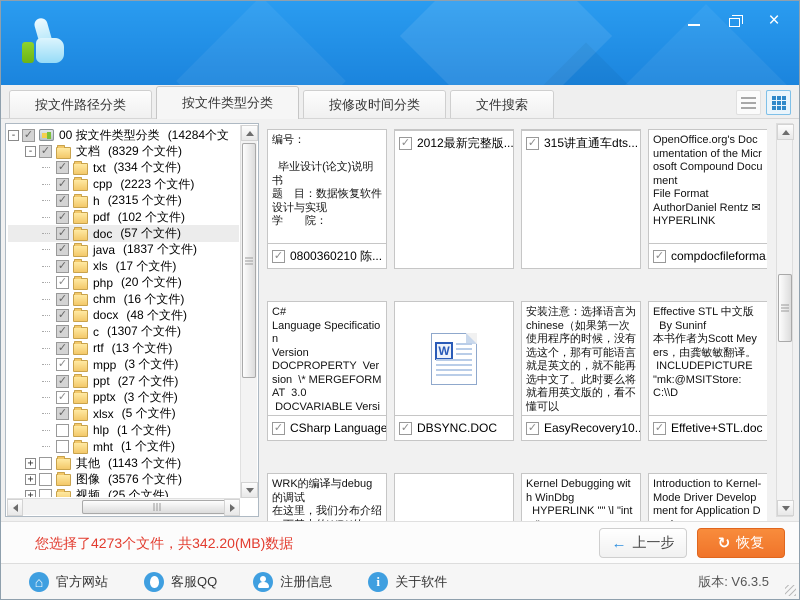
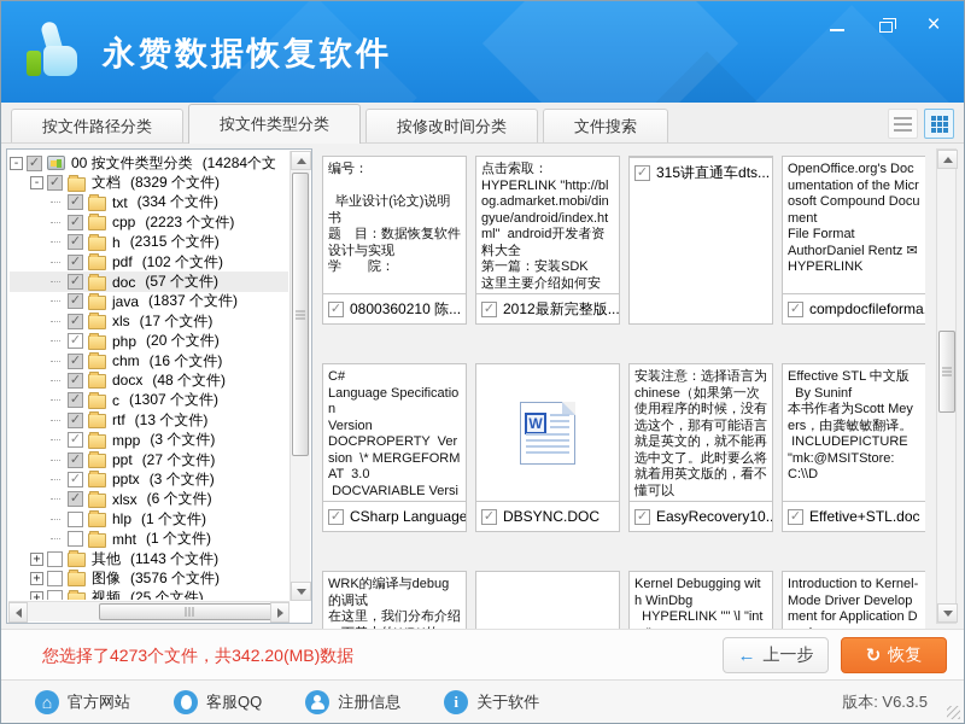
+ 永赞数据恢复软件
  ×
  按文件路径分类
  按文件类型分类
  按修改时间分类
  文件搜索
  -
  ✓
  00 按文件类型分类
  (14284个文
  -
  ✓
  文档
  (8329 个文件)
  ✓
  txt
  (334 个文件)
  ✓
  cpp
  (2223 个文件)
  ✓
  h
  (2315 个文件)
  ✓
  pdf
  (102 个文件)
  ✓
  doc
  (57 个文件)
  ✓
  java
  (1837 个文件)
  ✓
  xls
  (17 个文件)
  ✓
  php
  (20 个文件)
  ✓
  chm
  (16 个文件)
  ✓
  docx
  (48 个文件)
  ✓
  c
  (1307 个文件)
  ✓
  rtf
  (13 个文件)
  ✓
  mpp
  (3 个文件)
  ✓
  ppt
  (27 个文件)
  ✓
  pptx
  (3 个文件)
  ✓
  xlsx
- (5 个文件)
+ (6 个文件)
  hlp
  (1 个文件)
  mht
  (1 个文件)
  +
  其他
  (1143 个文件)
  +
  图像
  (3576 个文件)
  +
  视频
  (25 个文件)
  编号：
  毕业设计(论文)说明书
  题 目：数据恢复软件设计与实现
  学 院：
  ✓
  0800360210 陈...
+ 点击索取：
+ HYPERLINK "http://blog.admarket.mobi/dingyue/android/index.html" android开发者资料大全
+ 第一篇：安装SDK
+ 这里主要介绍如何安
  ✓
  2012最新完整版...
  ✓
  315讲直通车dts...
  OpenOffice.org's Documentation of the Microsoft Compound Document
  File Format
  AuthorDaniel Rentz ✉
  HYPERLINK
  ✓
  compdocfileforma
  C#
  Language Specification
  Version
  DOCPROPERTY Version \* MERGEFORMAT 3.0
  DOCVARIABLE Versi
  ✓
  CSharp Language
  W
  ✓
  DBSYNC.DOC
  安装注意：选择语言为chinese（如果第一次使用程序的时候，没有选这个，那有可能语言就是英文的，就不能再选中文了。此时要么将就着用英文版的，看不懂可以
  ✓
  EasyRecovery10..
  Effective STL 中文版
  By Suninf
  本书作者为Scott Meyers，由龚敏敏翻译。
  INCLUDEPICTURE "mk:@MSITStore:C:\\D
  ✓
  Effetive+STL.doc
  WRK的编译与debug的调试
  Kernel Debugging with WinDbg
  HYPERLINK "" \l "int
  Introduction to Kernel-Mode Driver Development for Application D
  您选择了4273个文件，共342.20(MB)数据
  ←
  上一步
  ↻
  恢复
  官方网站
  客服QQ
  注册信息
  关于软件
  版本: V6.3.5
